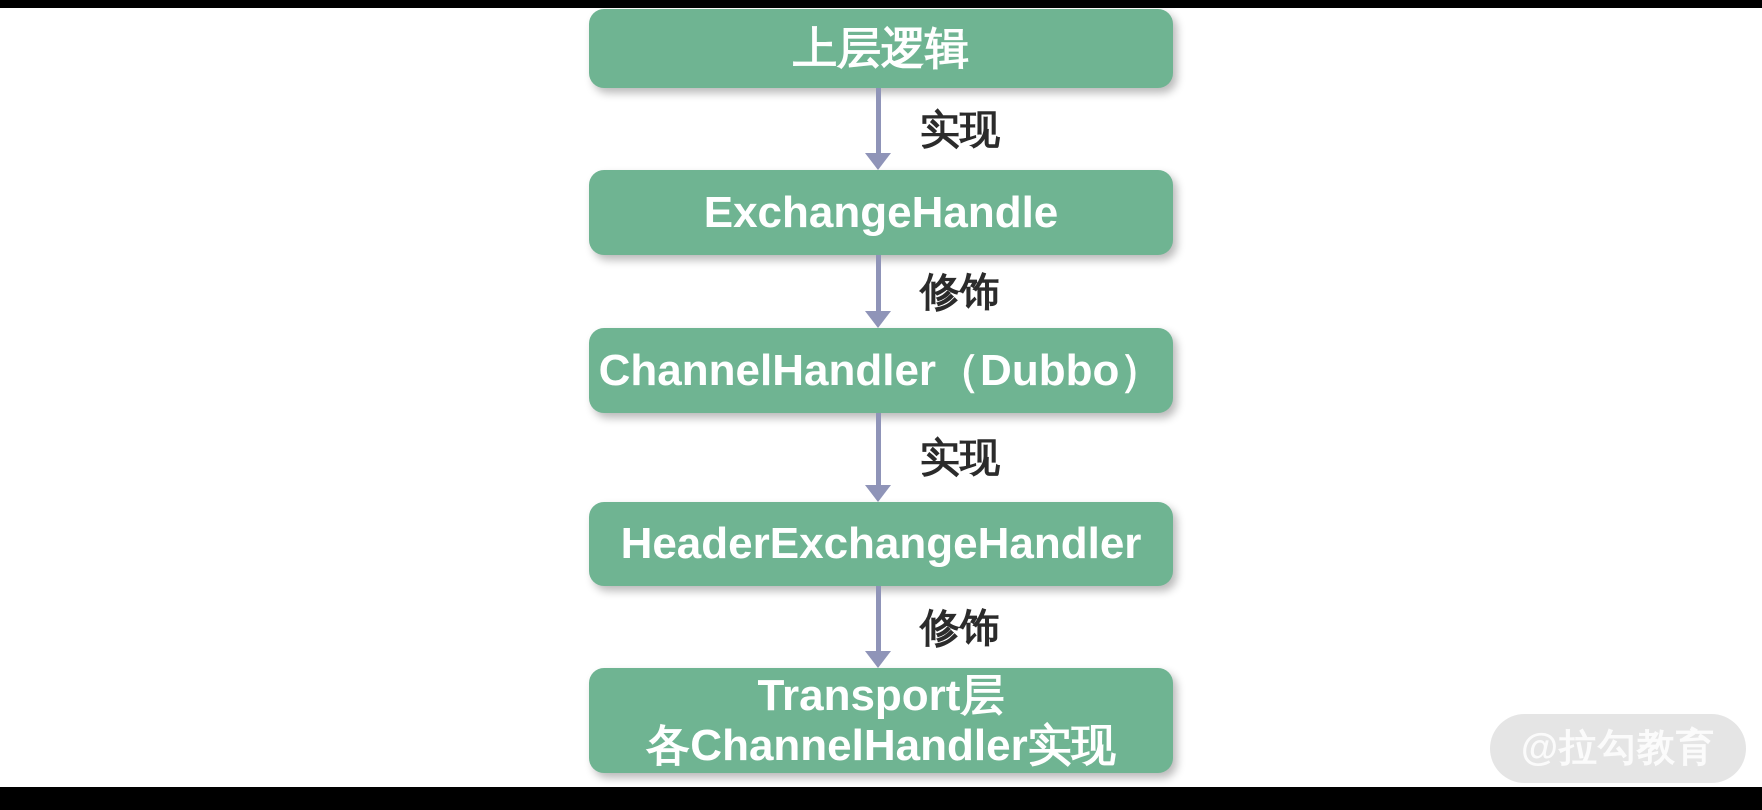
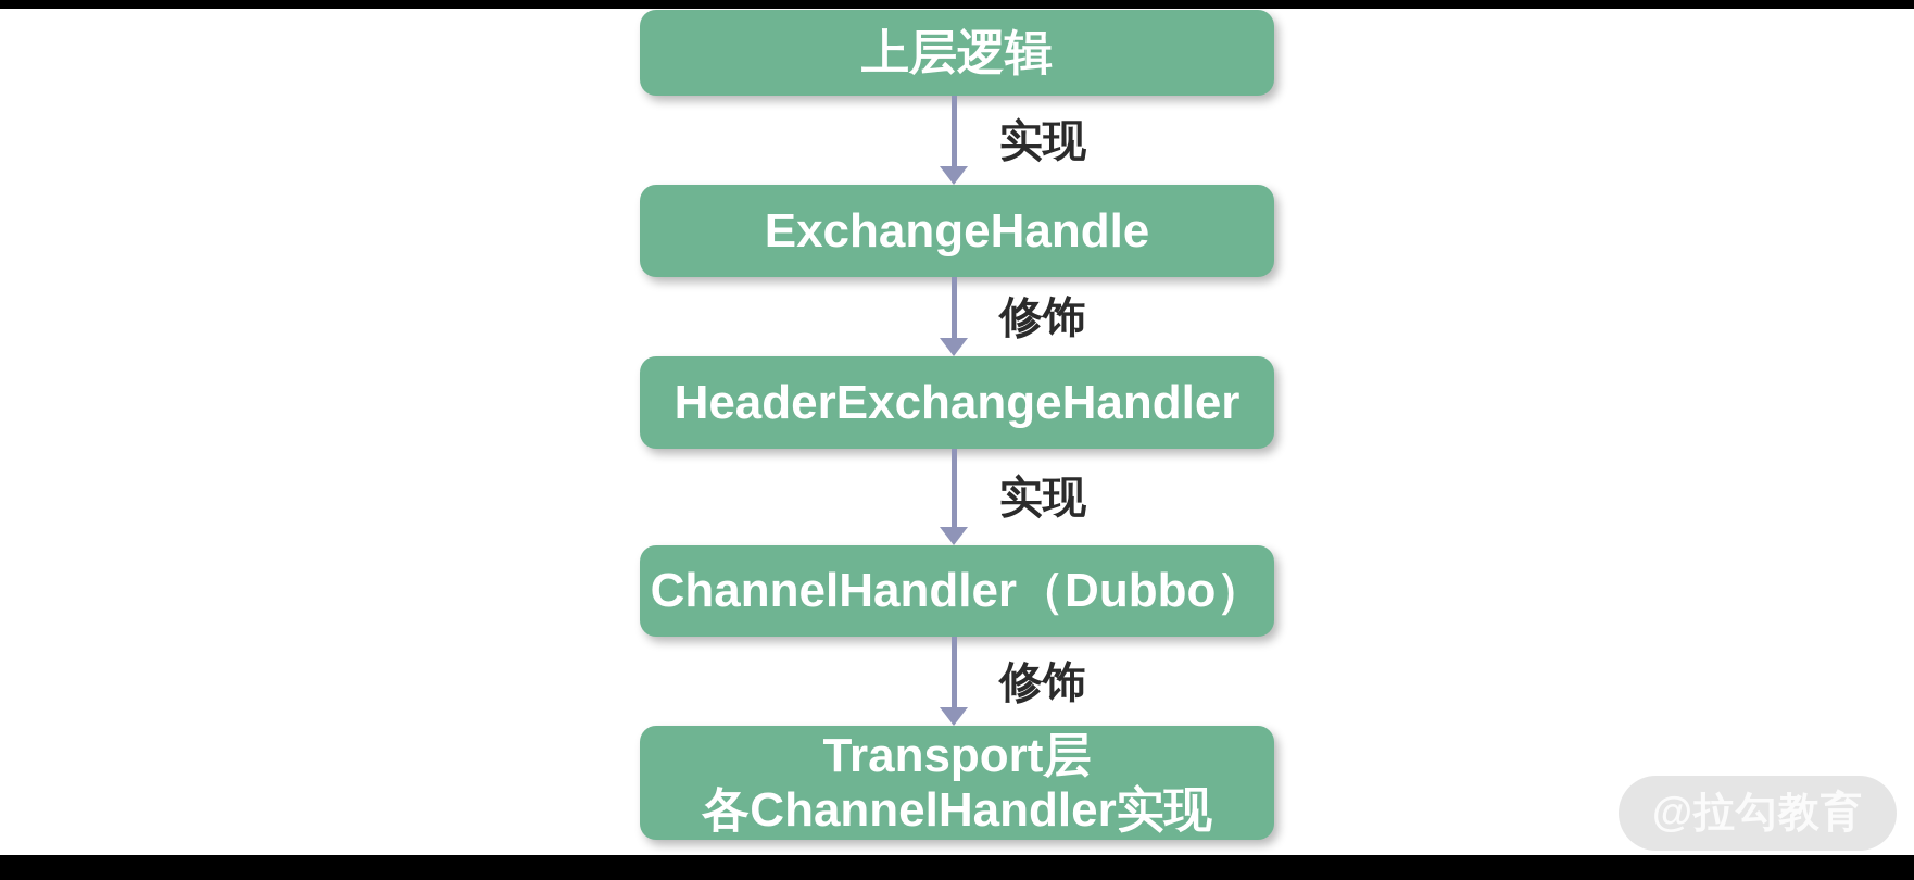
  上层逻辑
  实现
  ExchangeHandle
  修饰
- ChannelHandler（Dubbo）
+ HeaderExchangeHandler
  实现
- HeaderExchangeHandler
+ ChannelHandler（Dubbo）
  修饰
  Transport层
  各ChannelHandler实现
